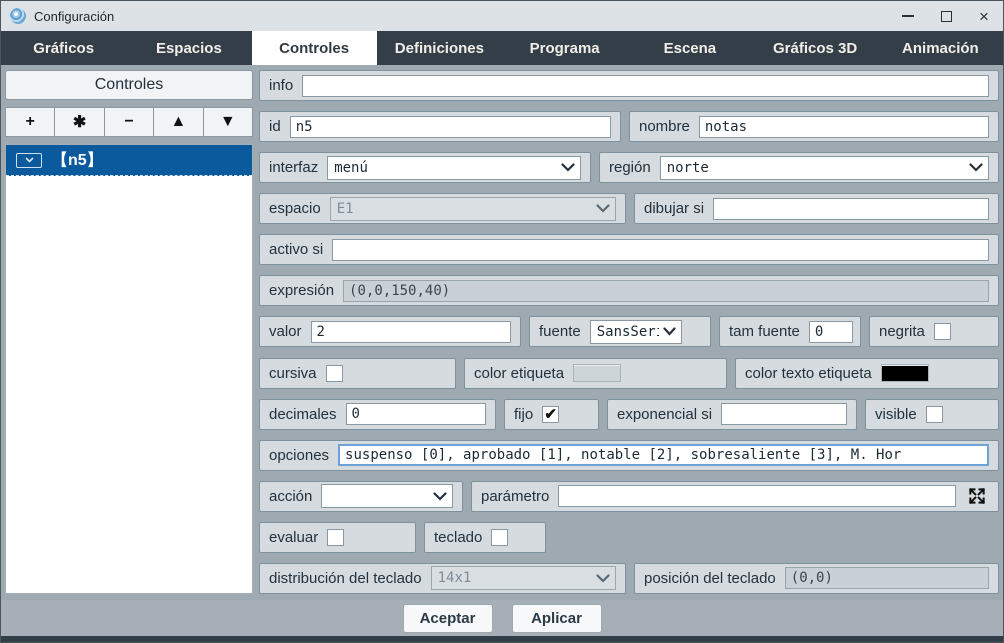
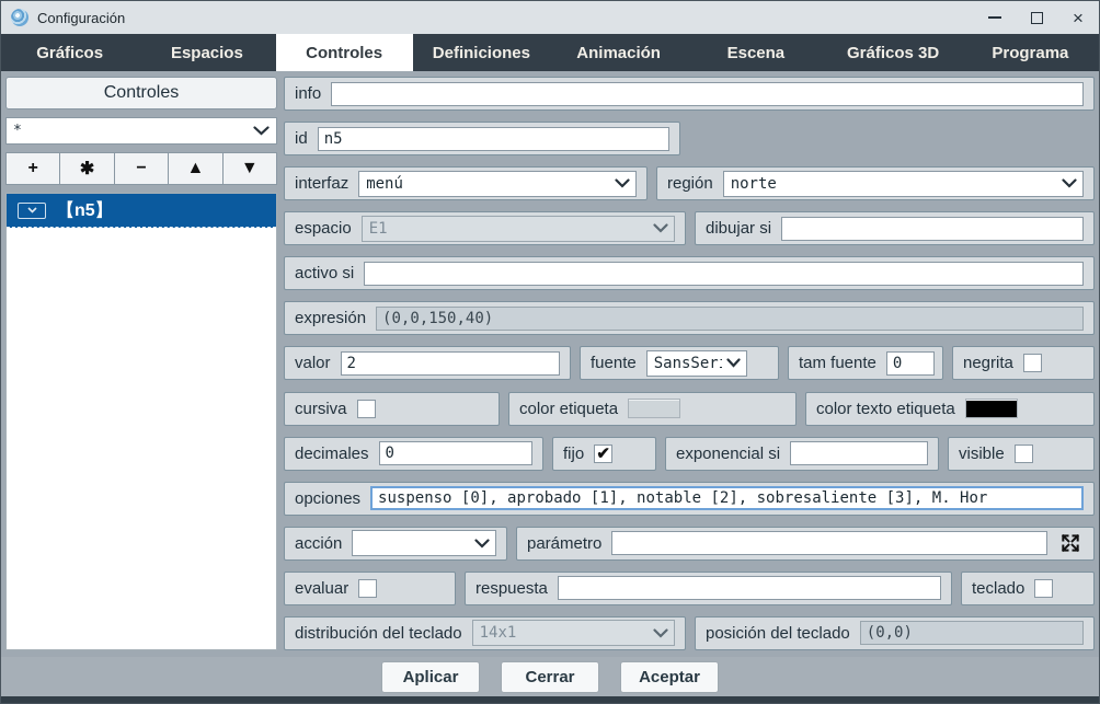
  Configuración
  ×
  Gráficos
  Espacios
  Controles
  Definiciones
- Programa
+ Animación
  Escena
  Gráficos 3D
- Animación
+ Programa
  Controles
+ *
  +
  ✱
  −
  ▲
  ▼
  【n5】
  info
  id
  n5
- nombre
- notas
  interfaz
  menú
  región
  norte
  espacio
  E1
  dibujar si
  activo si
  expresión
  (0,0,150,40)
  valor
  2
  fuente
  SansSer
  tam fuente
  0
  negrita
  cursiva
  color etiqueta
  color texto etiqueta
  decimales
  0
  fijo
  ✔
  exponencial si
  visible
  opciones
  suspenso [0], aprobado [1], notable [2], sobresaliente [3], M. Hor
  acción
  parámetro
  evaluar
+ respuesta
  teclado
  distribución del teclado
  14x1
  posición del teclado
  (0,0)
- Aceptar
+ Aplicar
+ Cerrar
- Aplicar
+ Aceptar
